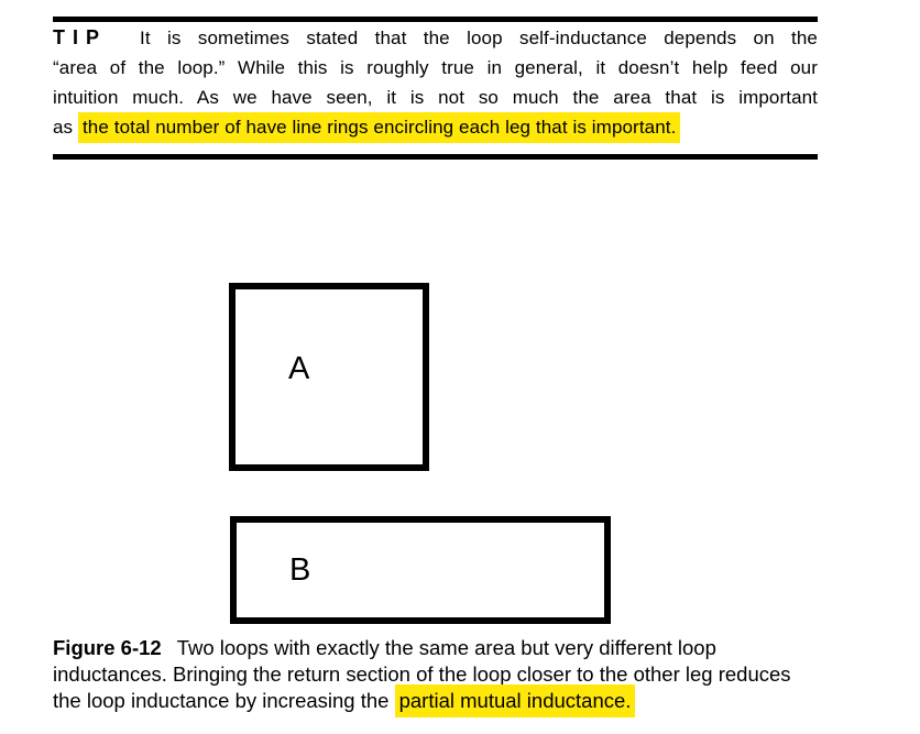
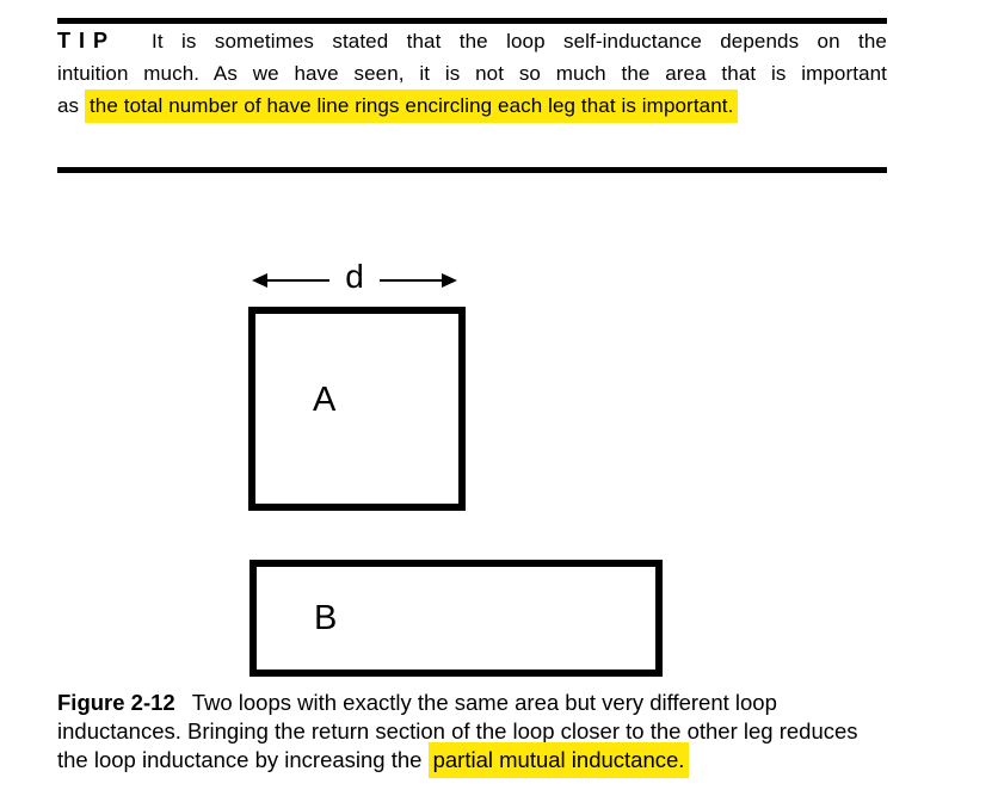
  TIP It is sometimes stated that the loop self-inductance depends on the
- “area of the loop.” While this is roughly true in general, it doesn’t help feed our
  intuition much. As we have seen, it is not so much the area that is important
  as the total number of have line rings encircling each leg that is important.
+ d
  A
  B
- Figure 6-12 Two loops with exactly the same area but very different loop
+ Figure 2-12 Two loops with exactly the same area but very different loop
  inductances. Bringing the return section of the loop closer to the other leg reduces
  the loop inductance by increasing the partial mutual inductance.
